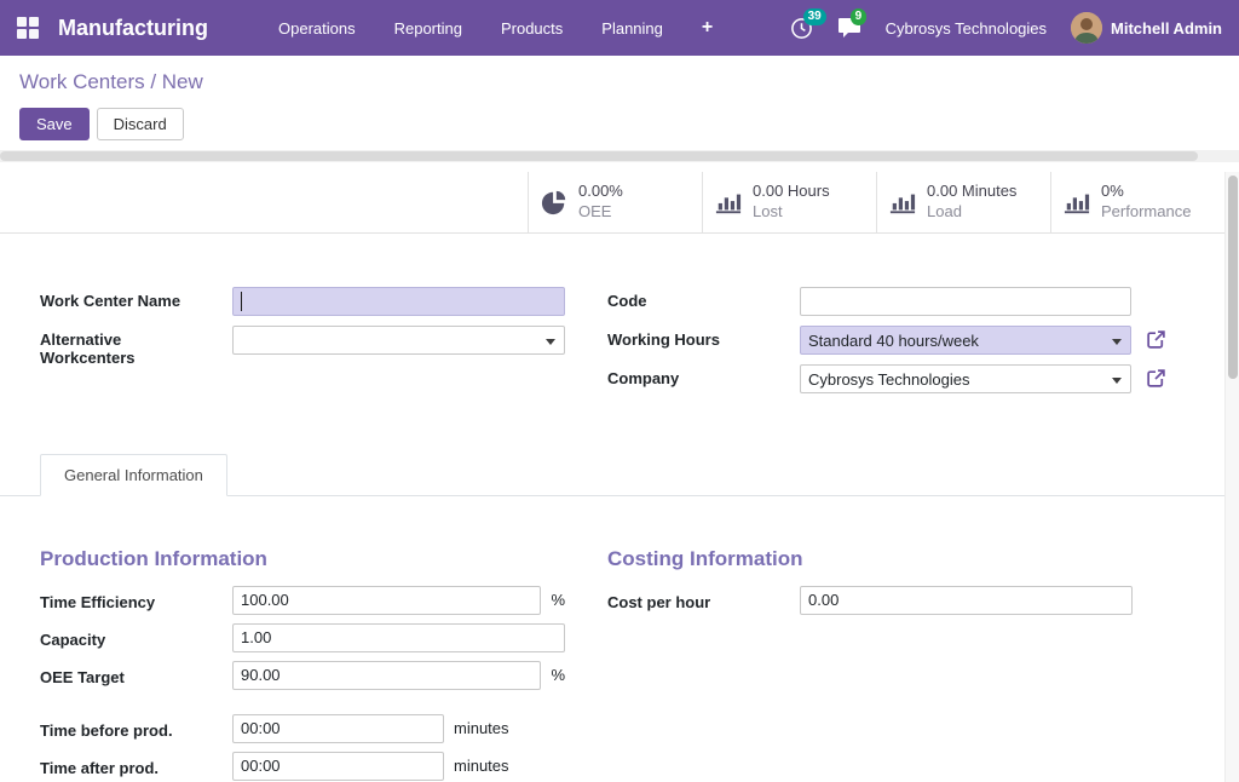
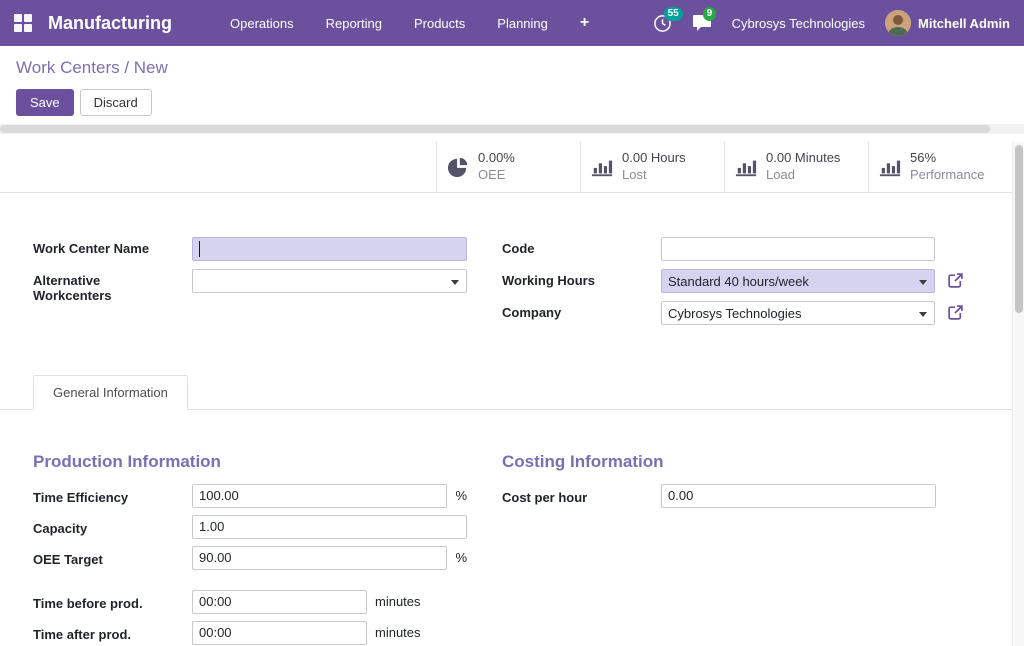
  Manufacturing
  Operations
  Reporting
  Products
  Planning
  +
- 39
+ 55
  9
  Cybrosys Technologies
  Mitchell Admin
  Work Centers / New
  Save
  Discard
  0.00%
  OEE
  0.00 Hours
  Lost
  0.00 Minutes
  Load
- 0%
+ 56%
  Performance
  Work Center Name
  Alternative Workcenters
  Code
  Working Hours
  Standard 40 hours/week
  Company
  Cybrosys Technologies
  General Information
  Production Information
  Time Efficiency
  100.00
  %
  Capacity
  1.00
  OEE Target
  90.00
  %
  Time before prod.
  00:00
  minutes
  Time after prod.
  00:00
  minutes
  Costing Information
  Cost per hour
  0.00
